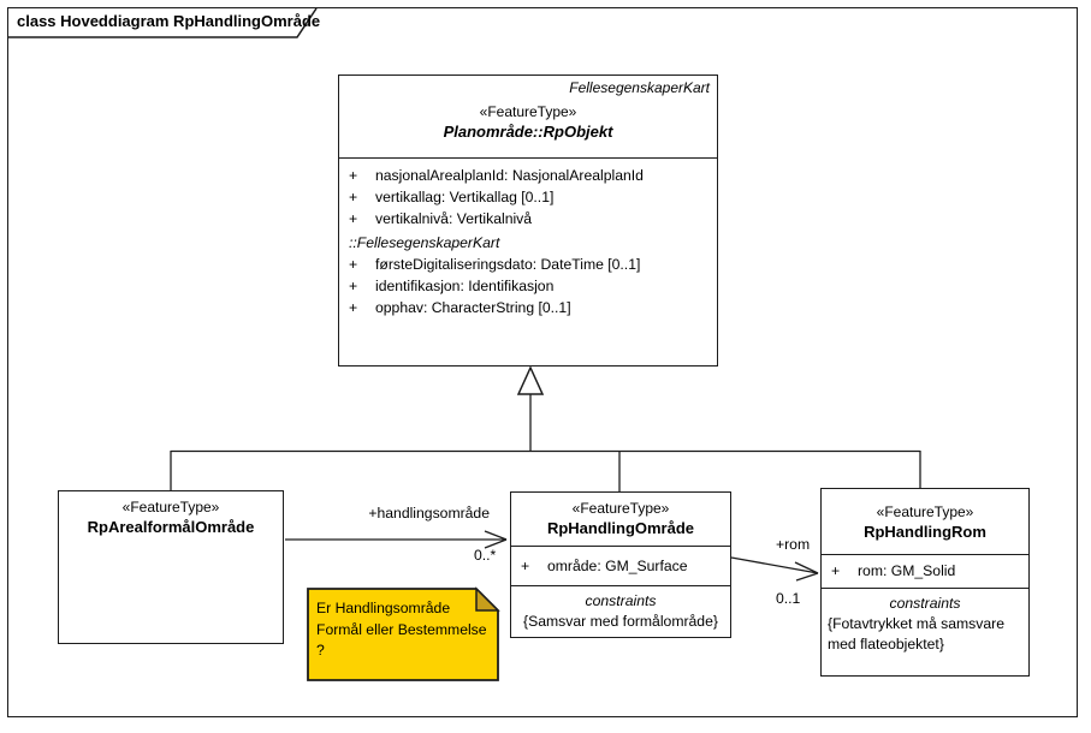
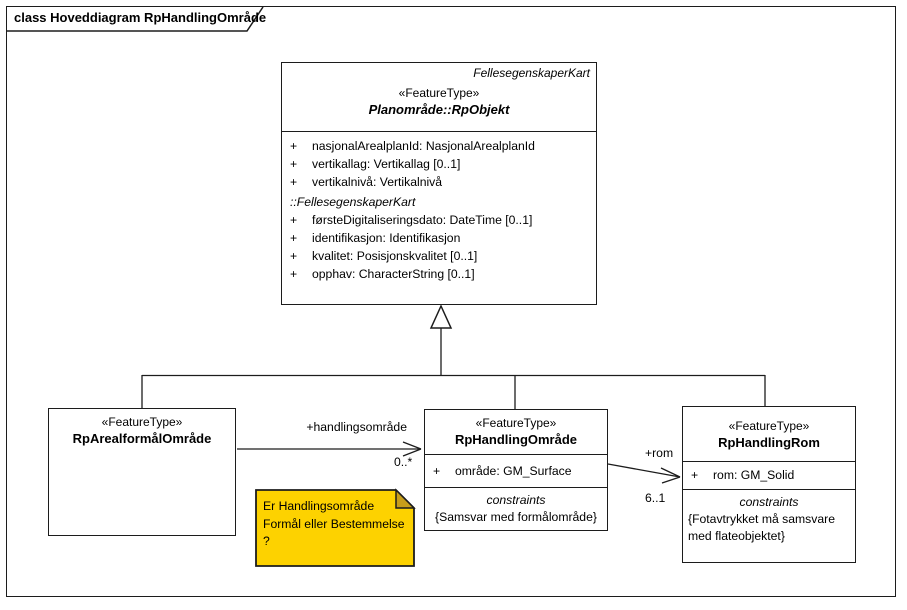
  class Hoveddiagram RpHandlingOmråde
  FellesegenskaperKart
  «FeatureType»
  Planområde::RpObjekt
  + nasjonalArealplanId: NasjonalArealplanId
  + vertikallag: Vertikallag [0..1]
  + vertikalnivå: Vertikalnivå
  ::FellesegenskaperKart
  + førsteDigitaliseringsdato: DateTime [0..1]
  + identifikasjon: Identifikasjon
+ + kvalitet: Posisjonskvalitet [0..1]
  + opphav: CharacterString [0..1]
  «FeatureType»
  RpArealformålOmråde
  «FeatureType»
  RpHandlingOmråde
  + område: GM_Surface
  constraints
  {Samsvar med formålområde}
  «FeatureType»
  RpHandlingRom
  + rom: GM_Solid
  constraints
  {Fotavtrykket må samsvare
  med flateobjektet}
  +handlingsområde
  0..*
  +rom
- 0..1
+ 6..1
  Er Handlingsområde
  Formål eller Bestemmelse
  ?
